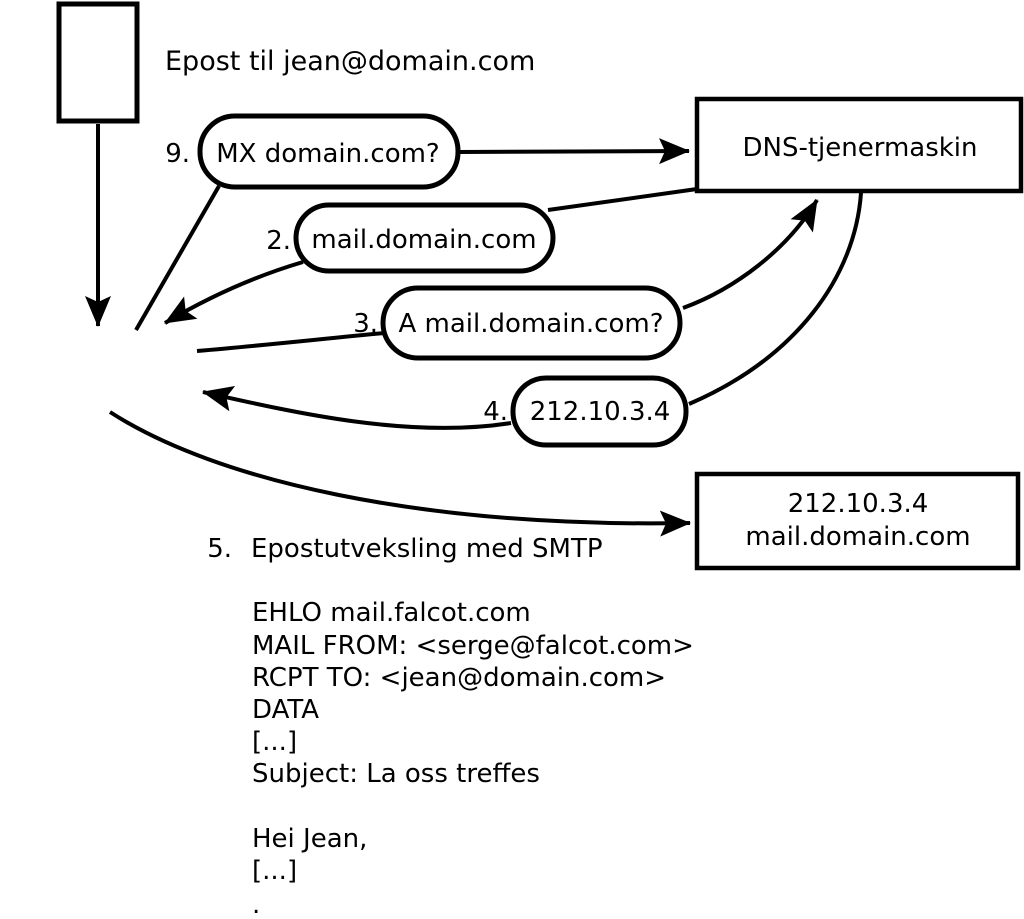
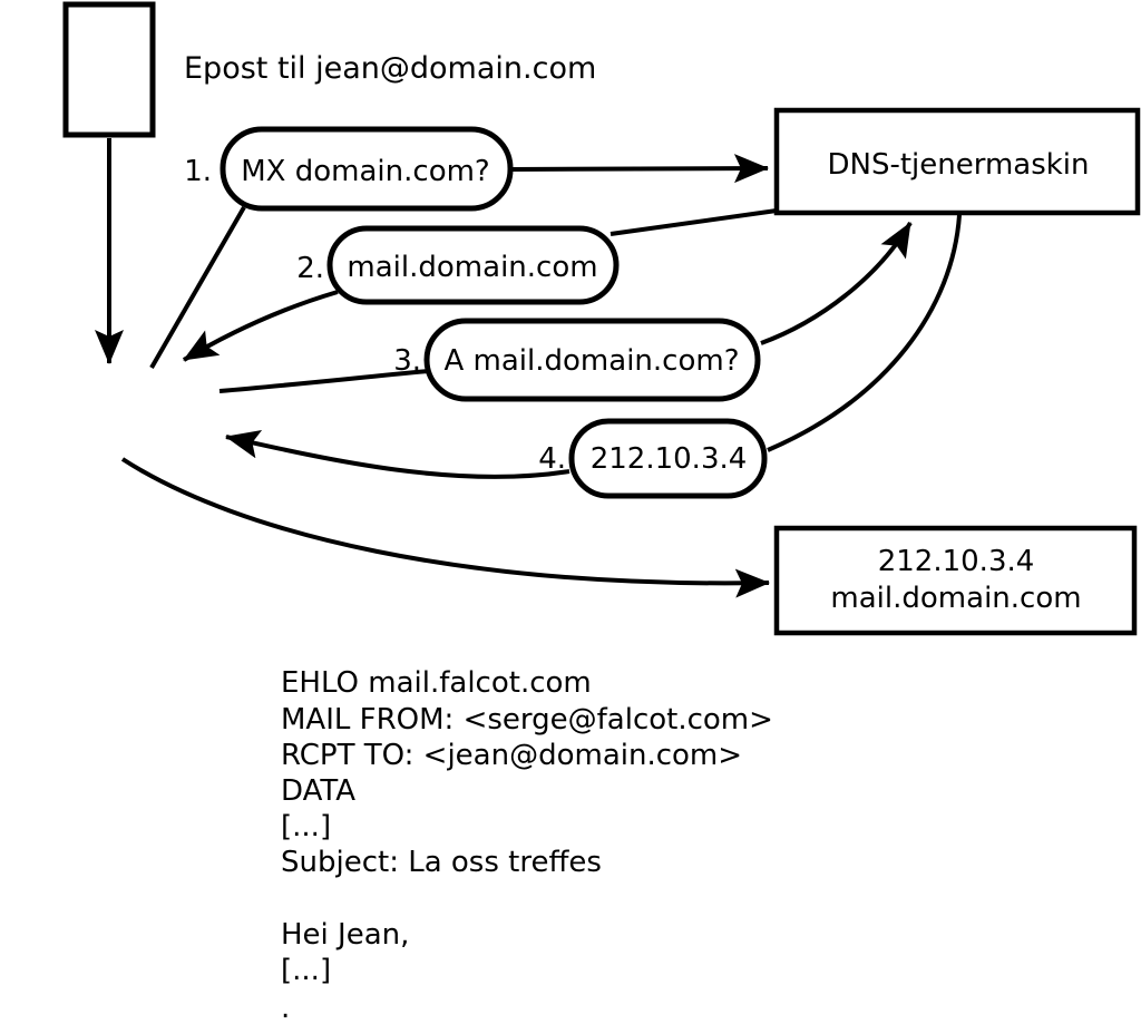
  DNS-tjenermaskin
  212.10.3.4
  mail.domain.com
- 9.
+ 1.
  MX domain.com?
  2.
  mail.domain.com
  3.
  A mail.domain.com?
  4.
  212.10.3.4
  Epost til jean@domain.com
- 5.
- Epostutveksling med SMTP
  EHLO mail.falcot.com
  MAIL FROM: <serge@falcot.com>
  RCPT TO: <jean@domain.com>
  DATA
  [...]
  Subject: La oss treffes
  Hei Jean,
  [...]
  .
